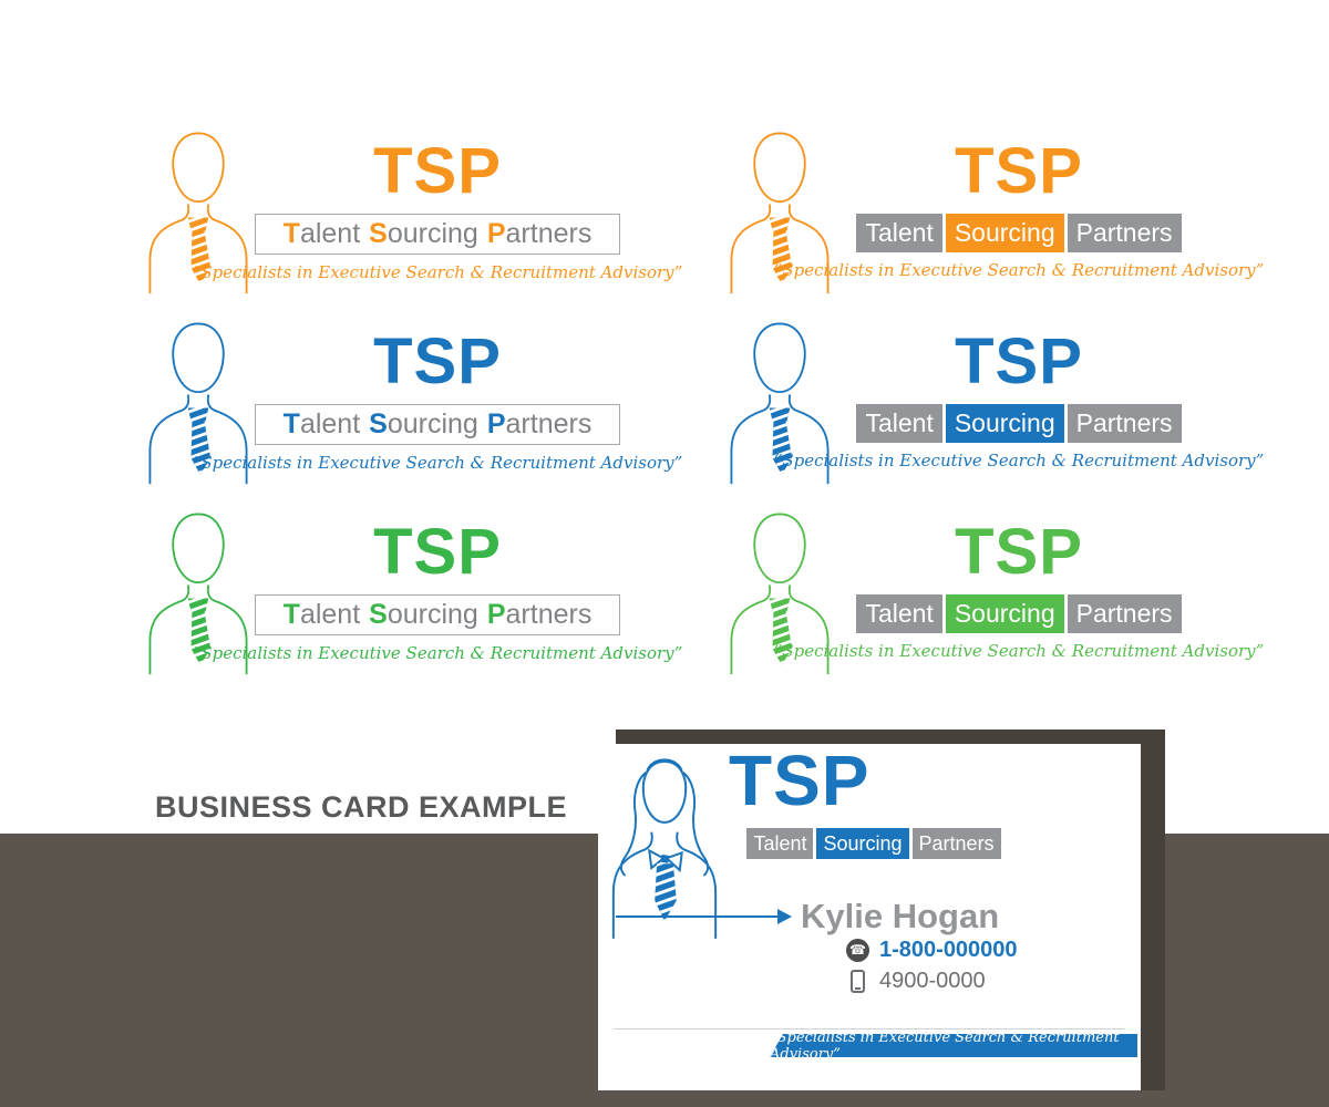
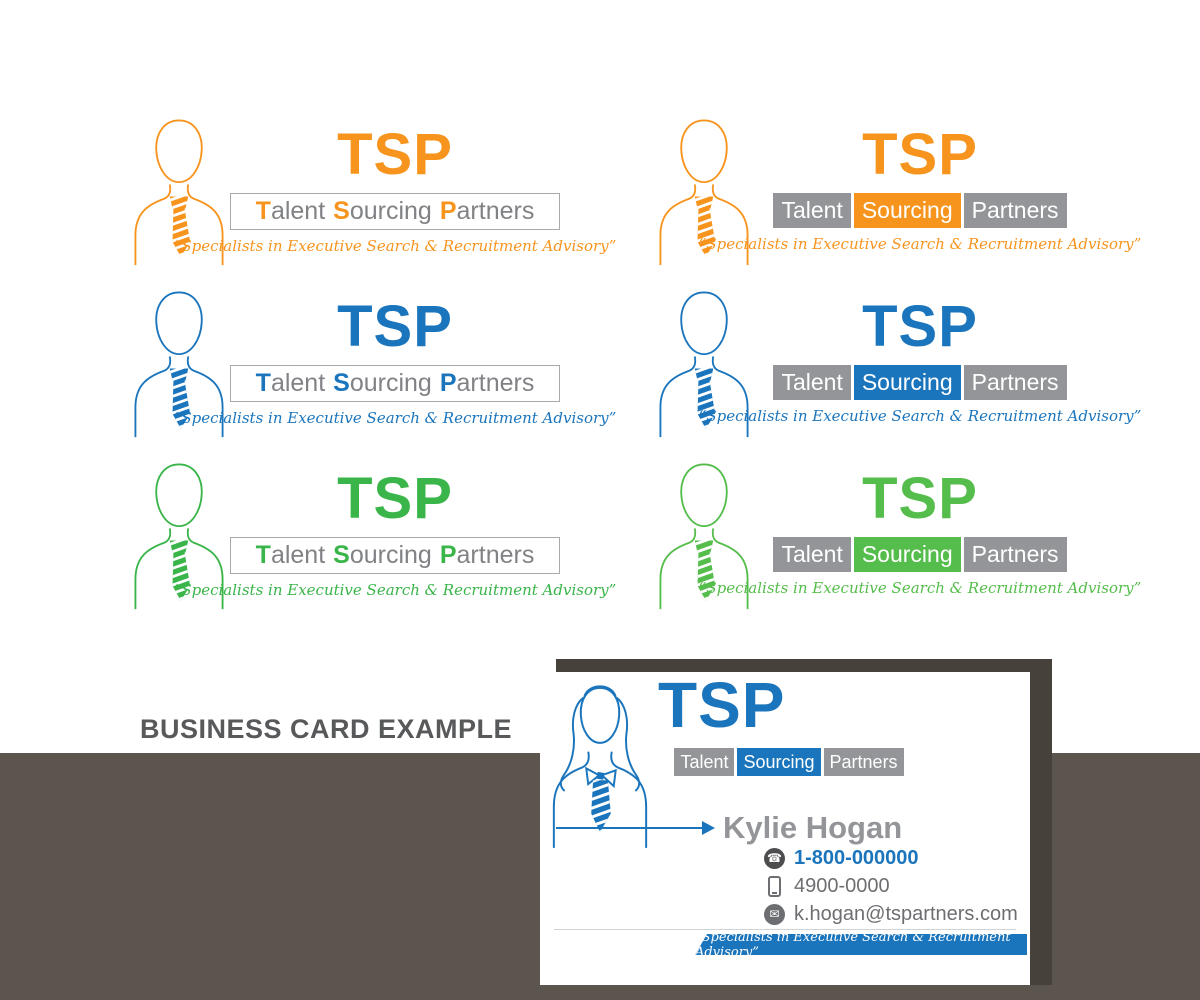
  TSP
  Talent Sourcing Partners
  “Specialists in Executive Search & Recruitment Advisory”
  TSP
  Talent
  Sourcing
  Partners
  “Specialists in Executive Search & Recruitment Advisory”
  TSP
  Talent Sourcing Partners
  “Specialists in Executive Search & Recruitment Advisory”
  TSP
  Talent
  Sourcing
  Partners
  “Specialists in Executive Search & Recruitment Advisory”
  TSP
  Talent Sourcing Partners
  “Specialists in Executive Search & Recruitment Advisory”
  TSP
  Talent
  Sourcing
  Partners
  “Specialists in Executive Search & Recruitment Advisory”
  BUSINESS CARD EXAMPLE
  TSP
  Talent
  Sourcing
  Partners
  Kylie Hogan
  ☎
  1-800-000000
  4900-0000
+ ✉
+ k.hogan@tspartners.com
  Specialists in Executive Search & Recruitment Advisory”
